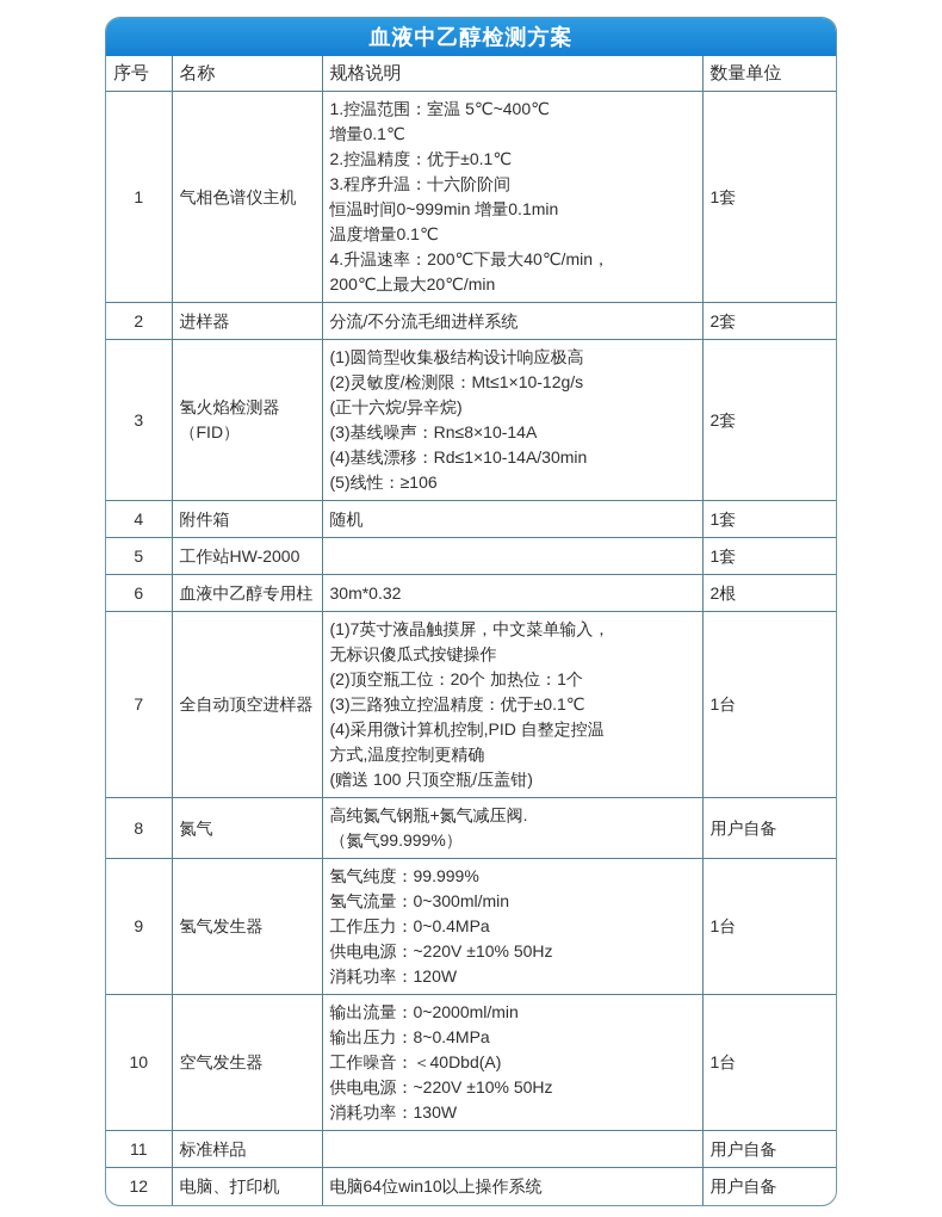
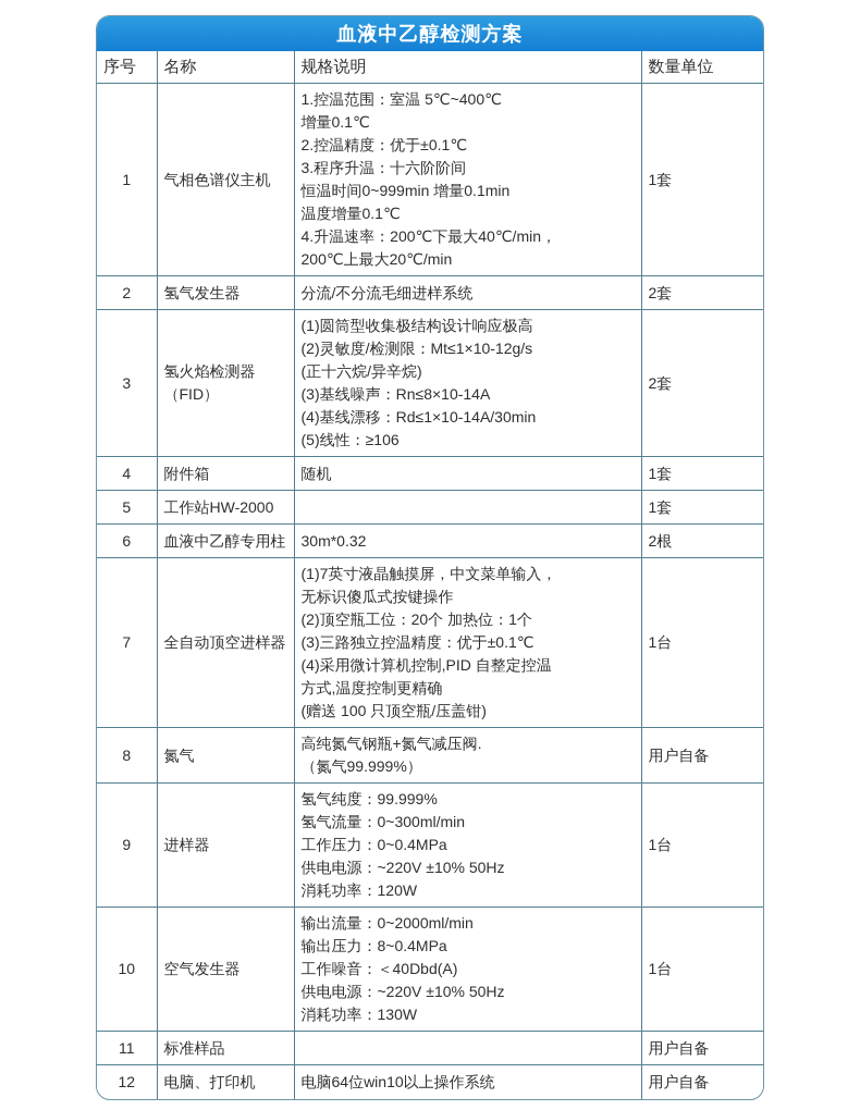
  血液中乙醇检测方案
  序号	名称	规格说明	数量单位
  1	气相色谱仪主机	1.控温范围：室温 5℃~400℃增量0.1℃2.控温精度：优于±0.1℃3.程序升温：十六阶阶间恒温时间0~999min 增量0.1min温度增量0.1℃4.升温速率：200℃下最大40℃/min，200℃上最大20℃/min	1套
- 2	进样器	分流/不分流毛细进样系统	2套
+ 2	氢气发生器	分流/不分流毛细进样系统	2套
  3	氢火焰检测器（FID）	(1)圆筒型收集极结构设计响应极高(2)灵敏度/检测限：Mt≤1×10-12g/s(正十六烷/异辛烷)(3)基线噪声：Rn≤8×10-14A(4)基线漂移：Rd≤1×10-14A/30min(5)线性：≥106	2套
  4	附件箱	随机	1套
  5	工作站HW-2000		1套
  6	血液中乙醇专用柱	30m*0.32	2根
  7	全自动顶空进样器	(1)7英寸液晶触摸屏，中文菜单输入，无标识傻瓜式按键操作(2)顶空瓶工位：20个 加热位：1个(3)三路独立控温精度：优于±0.1℃(4)采用微计算机控制,PID 自整定控温方式,温度控制更精确(赠送 100 只顶空瓶/压盖钳)	1台
  8	氮气	高纯氮气钢瓶+氮气减压阀.（氮气99.999%）	用户自备
- 9	氢气发生器	氢气纯度：99.999%氢气流量：0~300ml/min工作压力：0~0.4MPa供电电源：~220V ±10% 50Hz消耗功率：120W	1台
+ 9	进样器	氢气纯度：99.999%氢气流量：0~300ml/min工作压力：0~0.4MPa供电电源：~220V ±10% 50Hz消耗功率：120W	1台
  10	空气发生器	输出流量：0~2000ml/min输出压力：8~0.4MPa工作噪音：＜40Dbd(A)供电电源：~220V ±10% 50Hz消耗功率：130W	1台
  11	标准样品		用户自备
  12	电脑、打印机	电脑64位win10以上操作系统	用户自备
